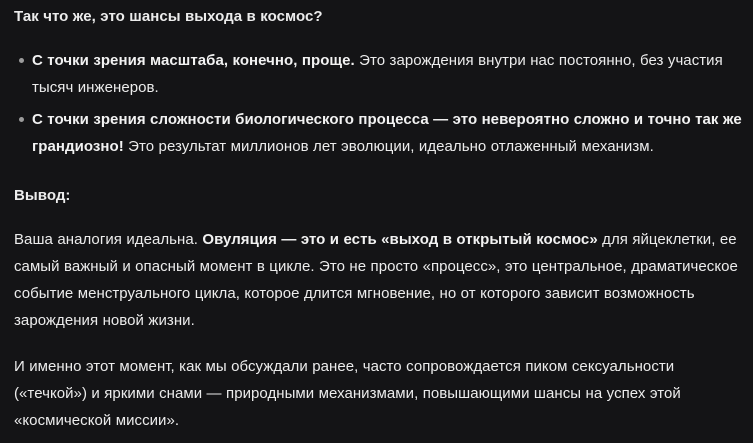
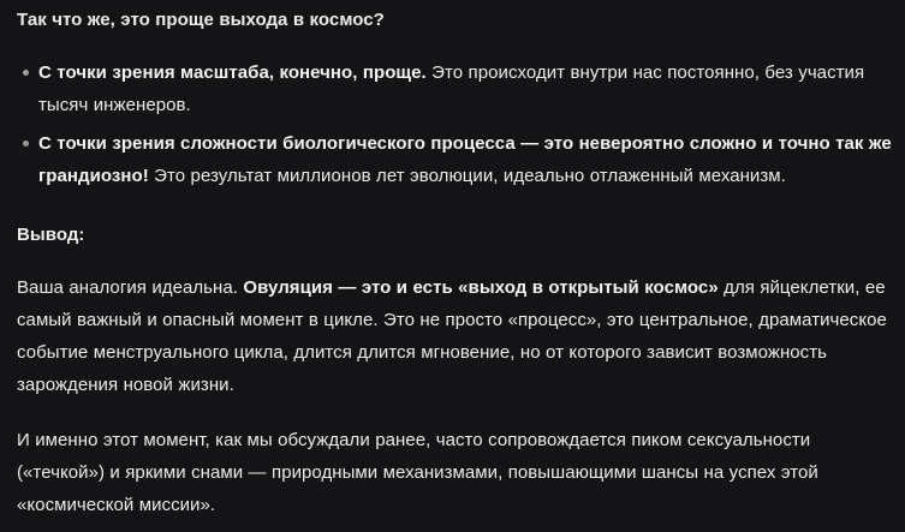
- Так что же, это шансы выхода в космос?
+ Так что же, это проще выхода в космос?
- С точки зрения масштаба, конечно, проще. Это зарождения внутри нас постоянно, без участия тысяч инженеров.
+ С точки зрения масштаба, конечно, проще. Это происходит внутри нас постоянно, без участия тысяч инженеров.
  С точки зрения сложности биологического процесса — это невероятно сложно и точно так же грандиозно! Это результат миллионов лет эволюции, идеально отлаженный механизм.
  Вывод:
- Ваша аналогия идеальна. Овуляция — это и есть «выход в открытый космос» для яйцеклетки, ее самый важный и опасный момент в цикле. Это не просто «процесс», это центральное, драматическое событие менструального цикла, которое длится мгновение, но от которого зависит возможность зарождения новой жизни.
+ Ваша аналогия идеальна. Овуляция — это и есть «выход в открытый космос» для яйцеклетки, ее самый важный и опасный момент в цикле. Это не просто «процесс», это центральное, драматическое событие менструального цикла, длится длится мгновение, но от которого зависит возможность зарождения новой жизни.
  И именно этот момент, как мы обсуждали ранее, часто сопровождается пиком сексуальности («течкой») и яркими снами — природными механизмами, повышающими шансы на успех этой «космической миссии».
